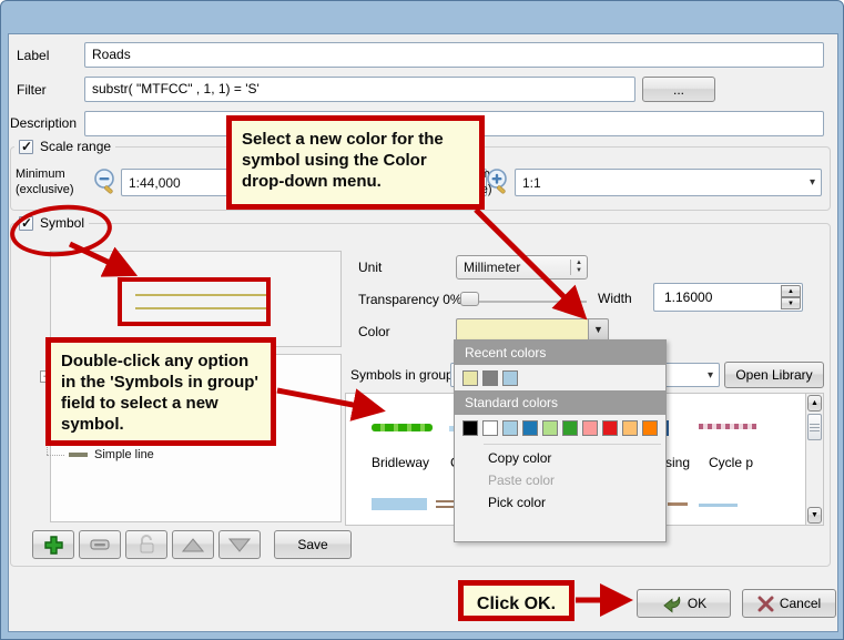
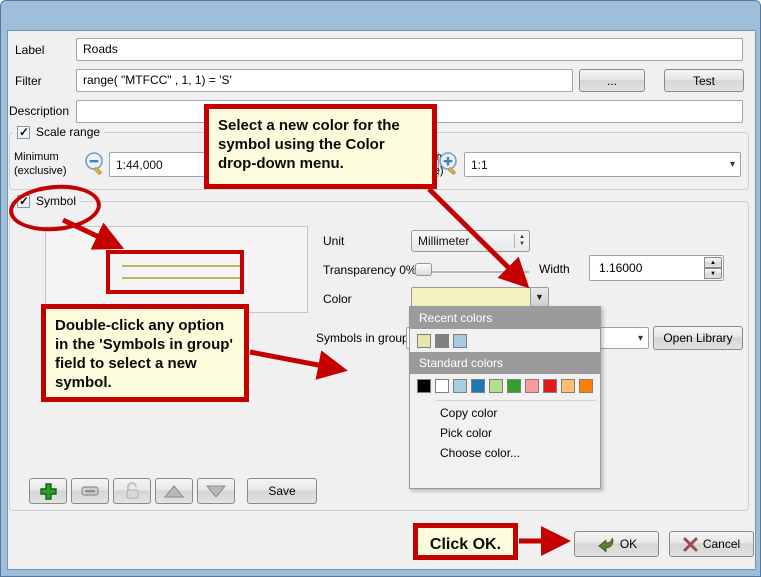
  Label
  Roads
  Filter
- substr( "MTFCC" , 1, 1) = 'S'
+ range( "MTFCC" , 1, 1) = 'S'
  ...
+ Test
  Description
  Scale range
  Minimum
  (exclusive)
  1:44,000
  1:1
  ▾
  Symbol
  Unit
  Millimeter
  Transparency 0%
  Width
  1.16000
  Color
  ▼
  Symbols in grou
  ▾
  Open Library
- Bridleway
- sing
- Cycle p
- Simple line
  Save
  OK
  Cancel
  Recent colors
  Standard colors
  Copy color
- Paste color
  Pick color
+ Choose color...
  Select a new color for the symbol using the Color drop-down menu.
  Double-click any option in the 'Symbols in group' field to select a new symbol.
  Click OK.
